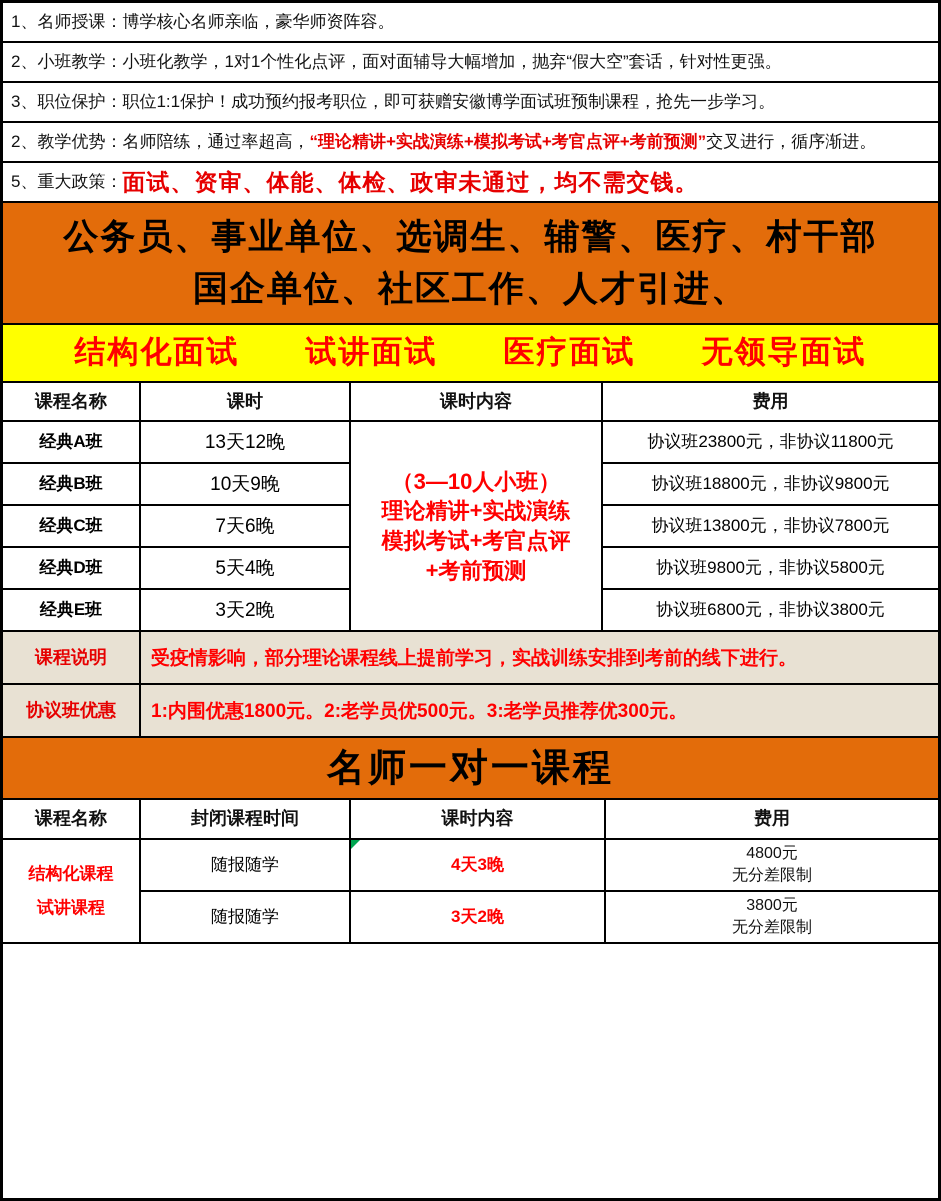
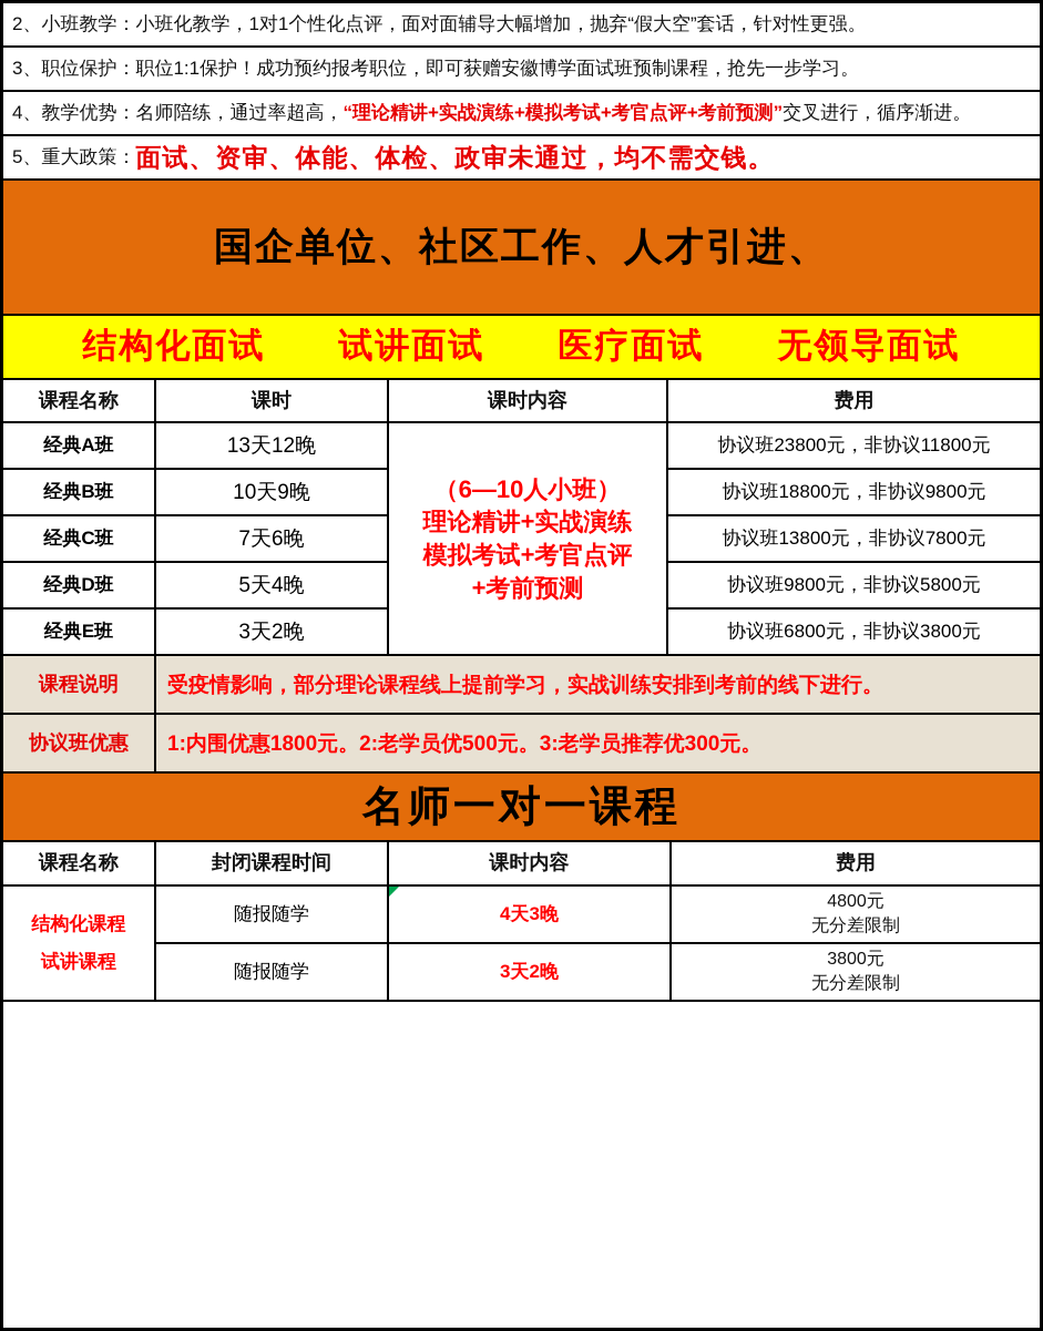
- 1、名师授课：博学核心名师亲临，豪华师资阵容。
  2、小班教学：小班化教学，1对1个性化点评，面对面辅导大幅增加，抛弃“假大空”套话，针对性更强。
  3、职位保护：职位1:1保护！成功预约报考职位，即可获赠安徽博学面试班预制课程，抢先一步学习。
- 2、教学优势：名师陪练，通过率超高，
+ 4、教学优势：名师陪练，通过率超高，
  “理论精讲+实战演练+模拟考试+考官点评+考前预测”
  交叉进行，循序渐进。
  5、重大政策：
  面试、资审、体能、体检、政审未通过，均不需交钱。
- 公务员、事业单位、选调生、辅警、医疗、村干部
  国企单位、社区工作、人才引进、
  结构化面试 试讲面试 医疗面试 无领导面试
  课程名称	课时	课时内容	费用
- 经典A班	13天12晚	（3—10人小班） 理论精讲+实战演练 模拟考试+考官点评 +考前预测	协议班23800元，非协议11800元
+ 经典A班	13天12晚	（6—10人小班） 理论精讲+实战演练 模拟考试+考官点评 +考前预测	协议班23800元，非协议11800元
  经典B班	10天9晚	协议班18800元，非协议9800元
  经典C班	7天6晚	协议班13800元，非协议7800元
  经典D班	5天4晚	协议班9800元，非协议5800元
  经典E班	3天2晚	协议班6800元，非协议3800元
  课程说明	受疫情影响，部分理论课程线上提前学习，实战训练安排到考前的线下进行。
  协议班优惠	1:内围优惠1800元。2:老学员优500元。3:老学员推荐优300元。
  名师一对一课程
  课程名称	封闭课程时间	课时内容	费用
  结构化课程 试讲课程	随报随学	4天3晚	4800元 无分差限制
  随报随学	3天2晚	3800元 无分差限制
